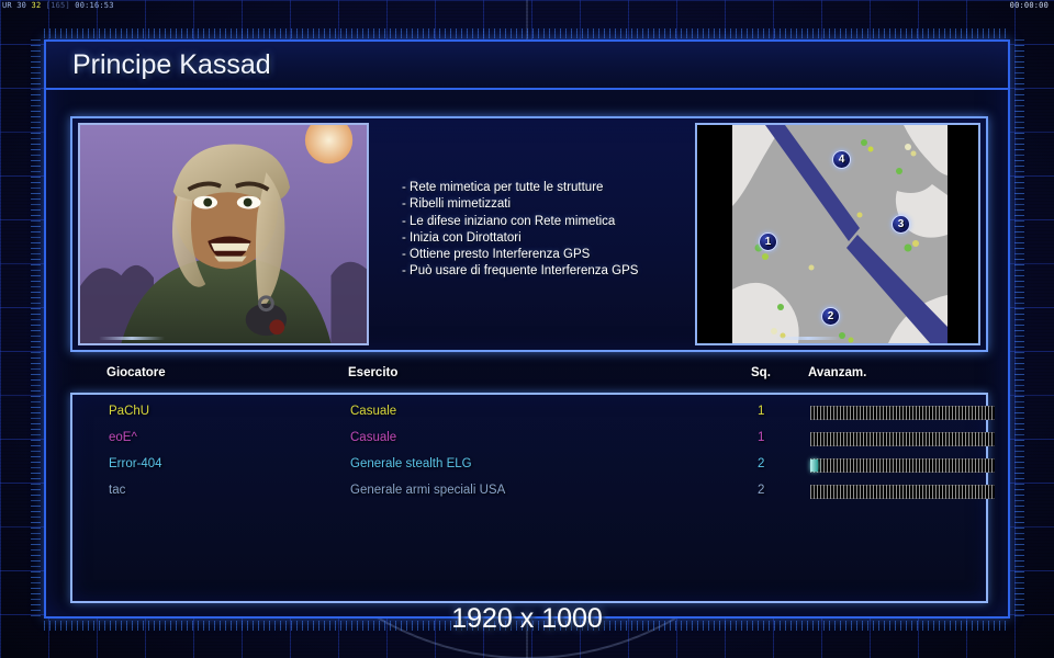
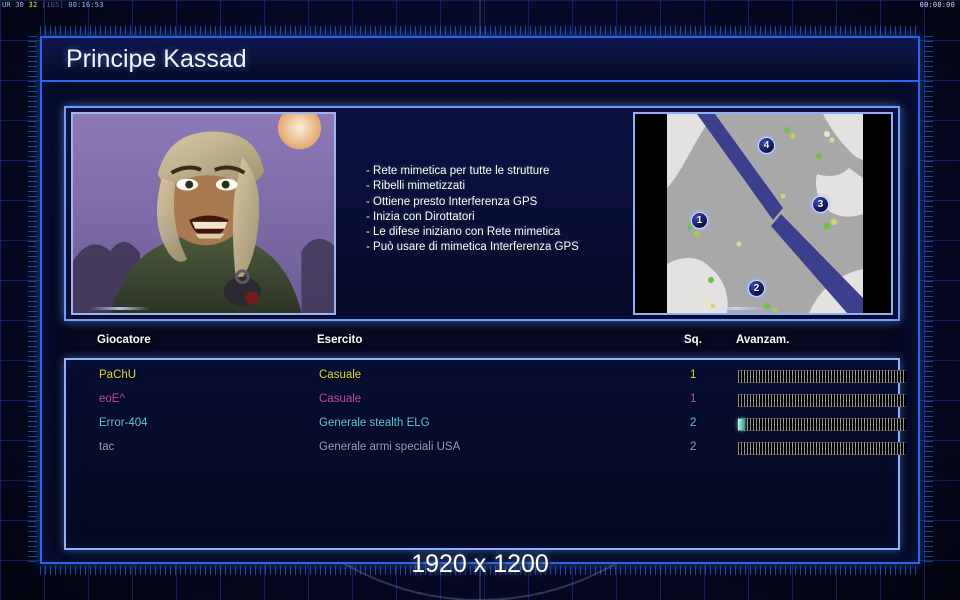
  UR 30 32 [165] 00:16:53
  00:00:00
  Principe Kassad
  - Rete mimetica per tutte le strutture
  - Ribelli mimetizzati
- - Le difese iniziano con Rete mimetica
+ - Ottiene presto Interferenza GPS
  - Inizia con Dirottatori
- - Ottiene presto Interferenza GPS
+ - Le difese iniziano con Rete mimetica
- - Può usare di frequente Interferenza GPS
+ - Può usare di mimetica Interferenza GPS
  1
  2
  3
  4
  Giocatore
  Esercito
  Sq.
  Avanzam.
  PaChU
  Casuale
  1
  eoE^
  Casuale
  1
  Error-404
  Generale stealth ELG
  2
  tac
  Generale armi speciali USA
  2
- 1920 x 1000
+ 1920 x 1200
